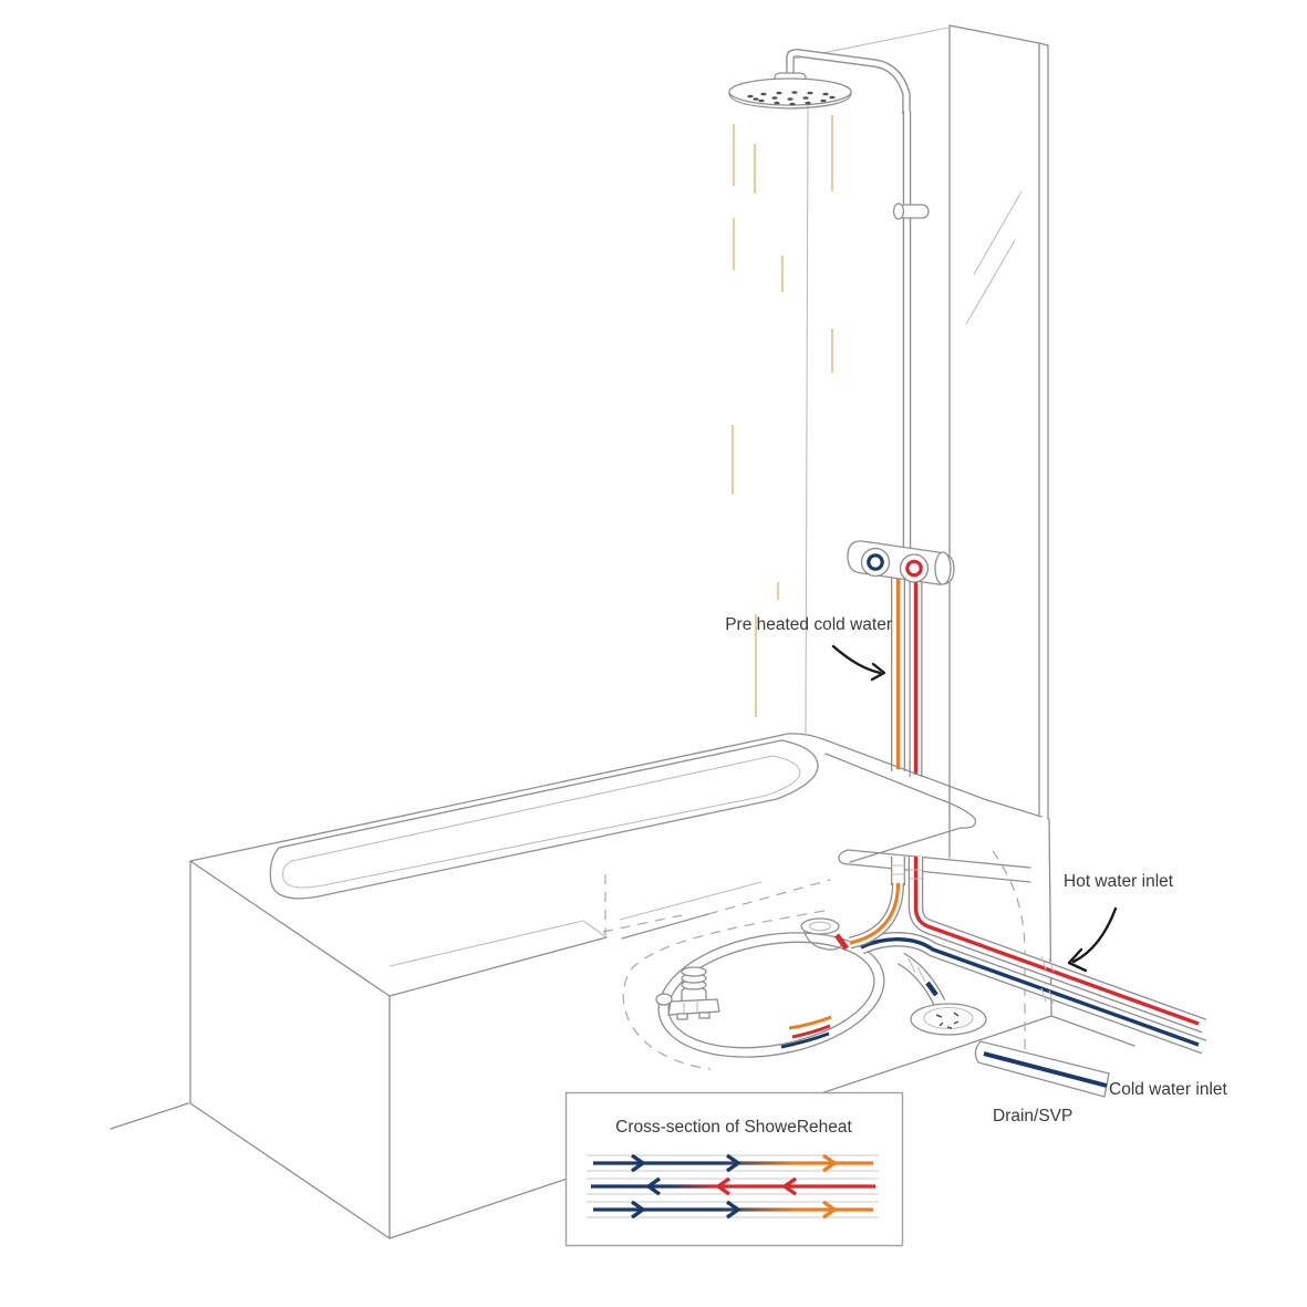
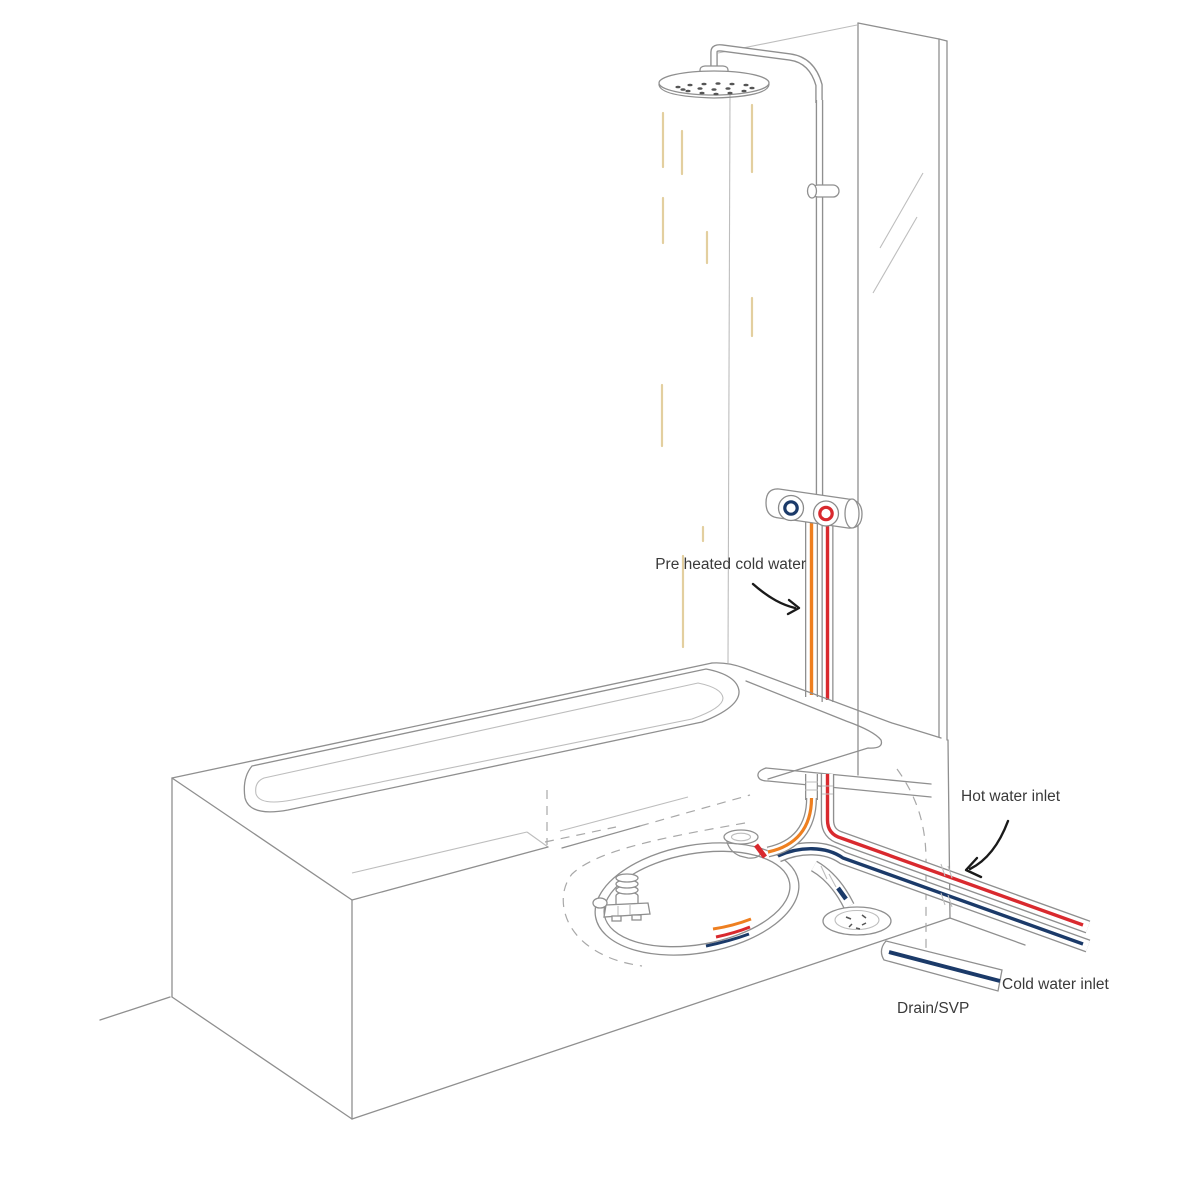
  Pre heated cold water
  Hot water inlet
  Cold water inlet
  Drain/SVP
- Cross-section of ShoweReheat
